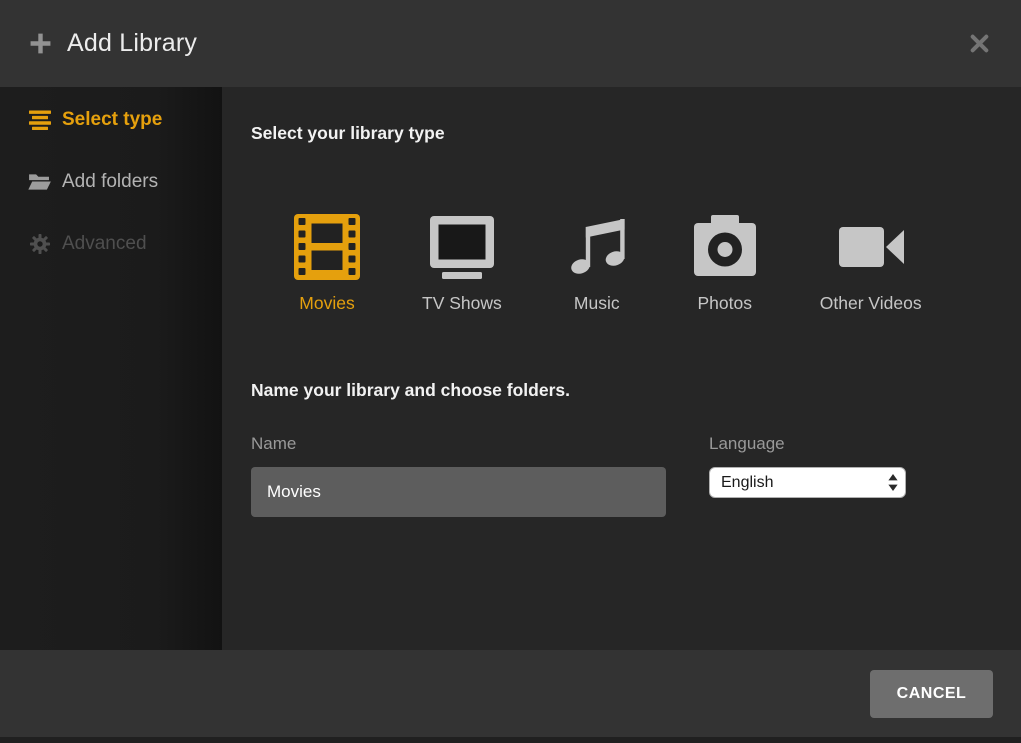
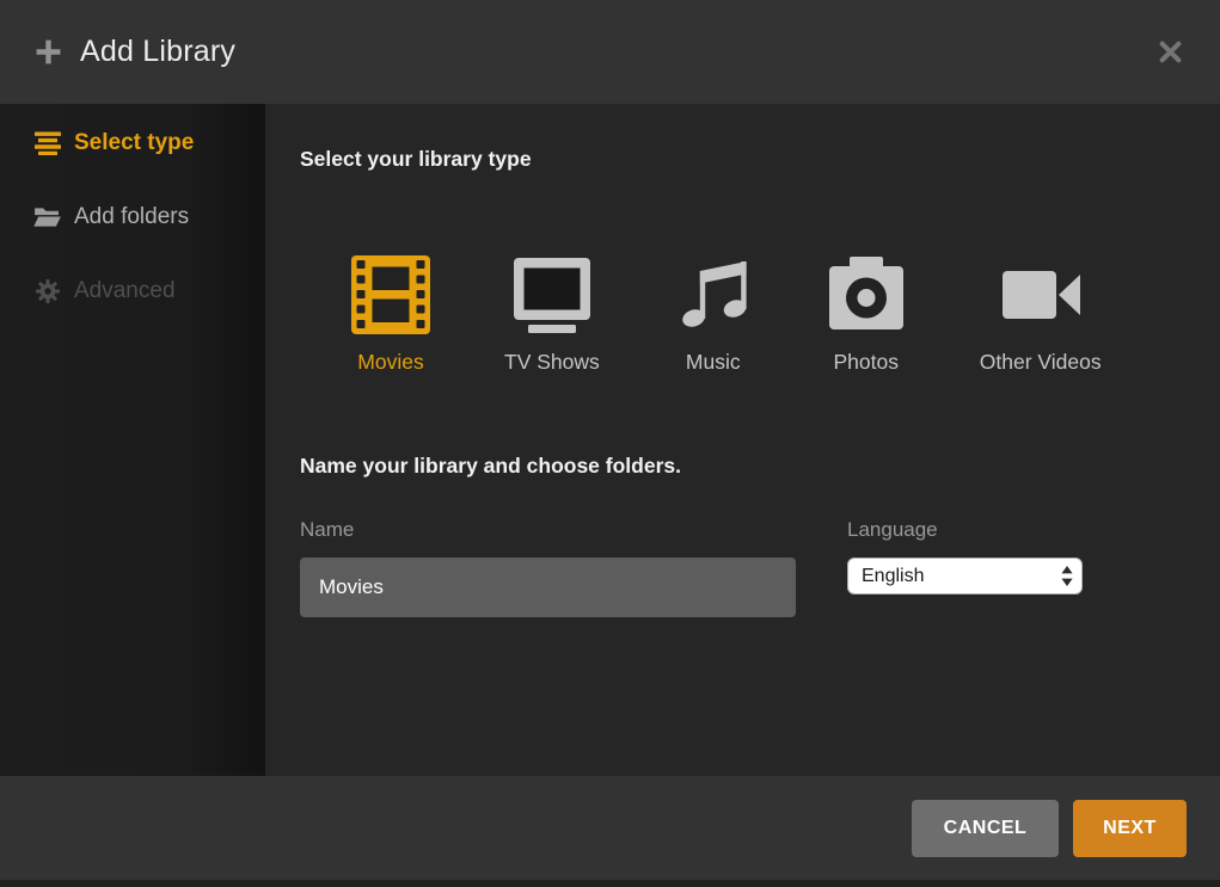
  Add Library
  Select type
  Add folders
  Advanced
  Select your library type
  Movies
  TV Shows
  Music
  Photos
  Other Videos
  Name your library and choose folders.
  Name
  Movies
  Language
  English
  CANCEL
+ NEXT
